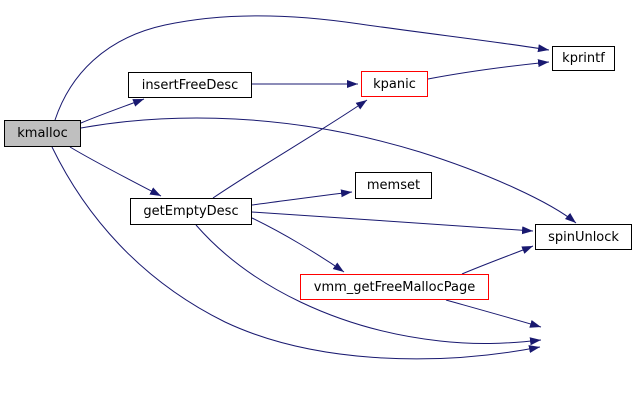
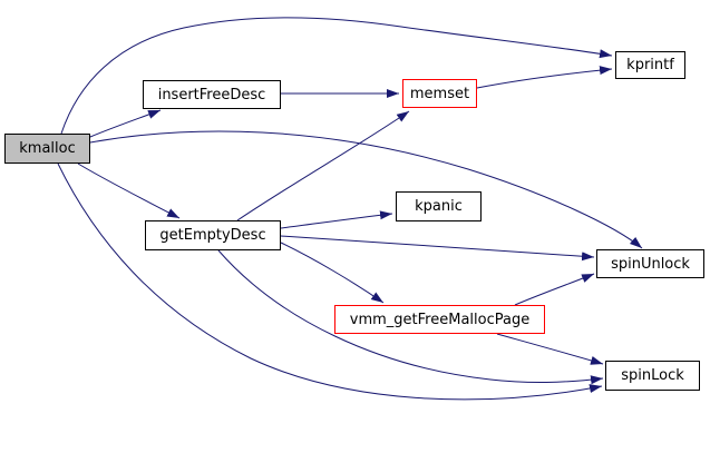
  kmalloc
  insertFreeDesc
- kpanic
+ memset
  kprintf
- memset
+ kpanic
  getEmptyDesc
  spinUnlock
  vmm_getFreeMallocPage
+ spinLock
